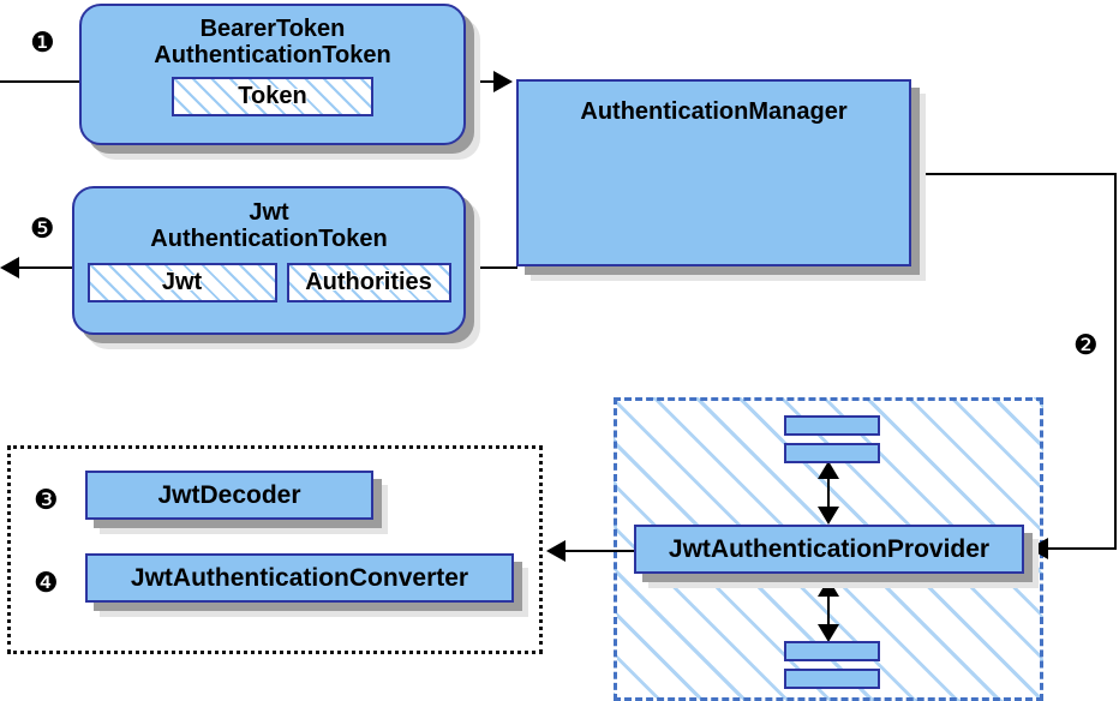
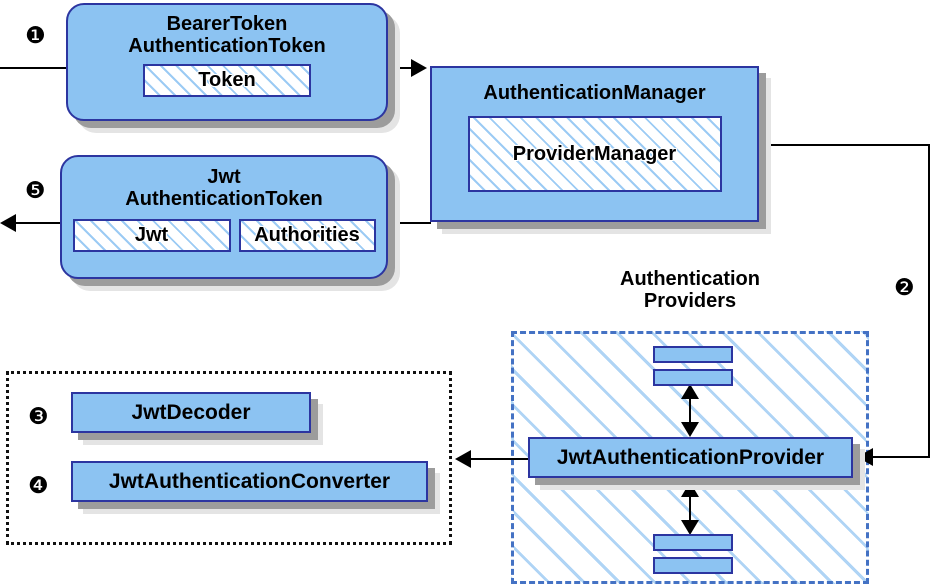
  ❶
  ❺
  ❷
  ❸
  ❹
  BearerToken
  AuthenticationToken
  Token
  Jwt
  AuthenticationToken
  Jwt
  Authorities
  AuthenticationManager
+ ProviderManager
+ Authentication
+ Providers
  JwtAuthenticationProvider
  JwtDecoder
  JwtAuthenticationConverter
